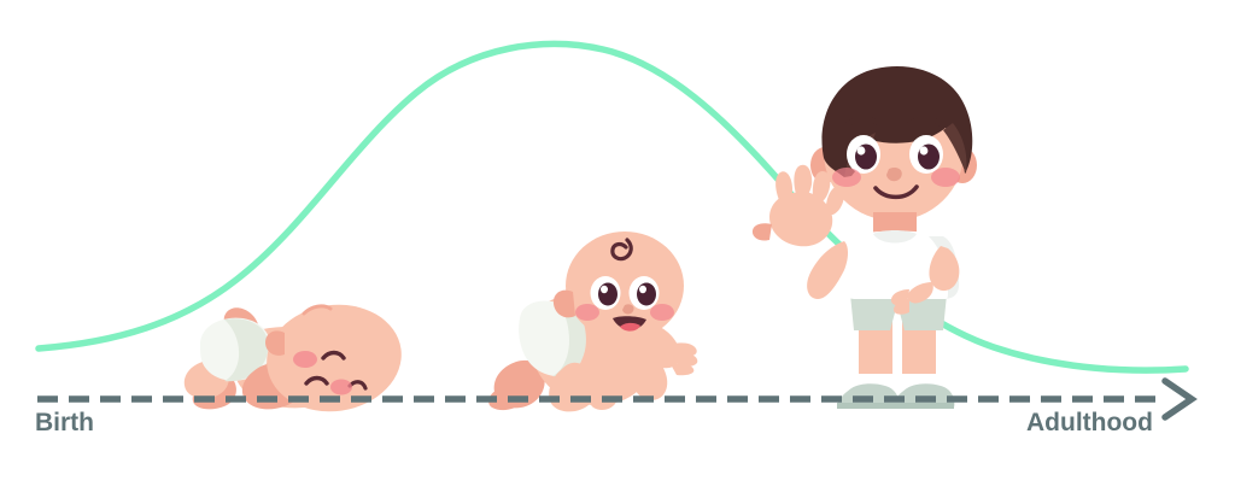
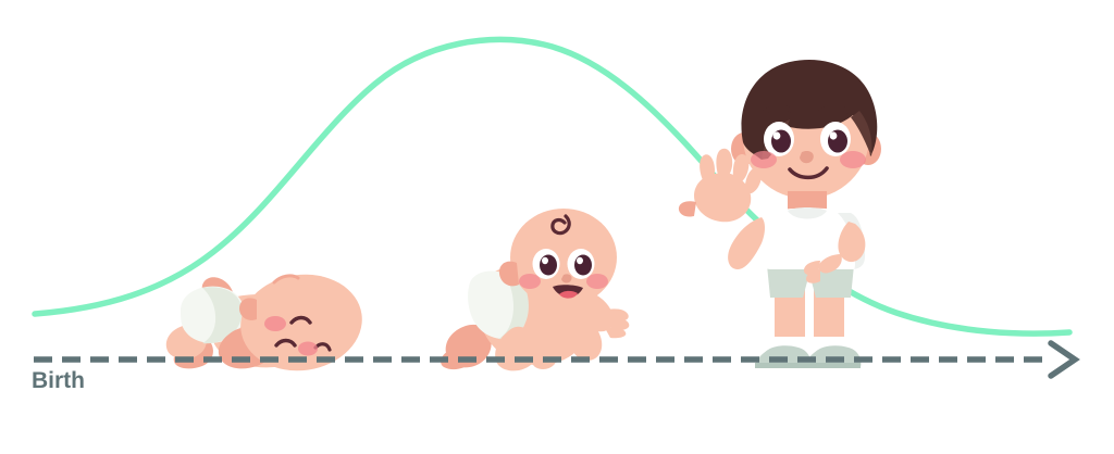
  Birth
- Adulthood
